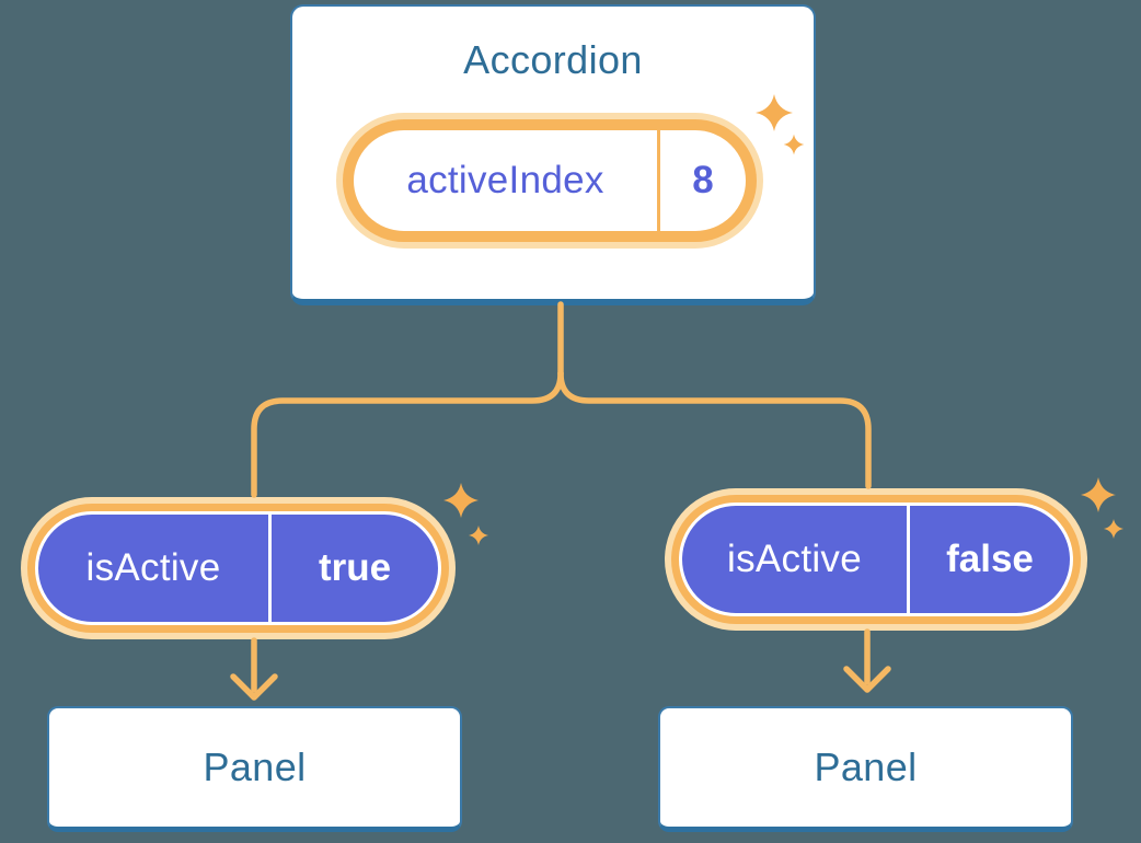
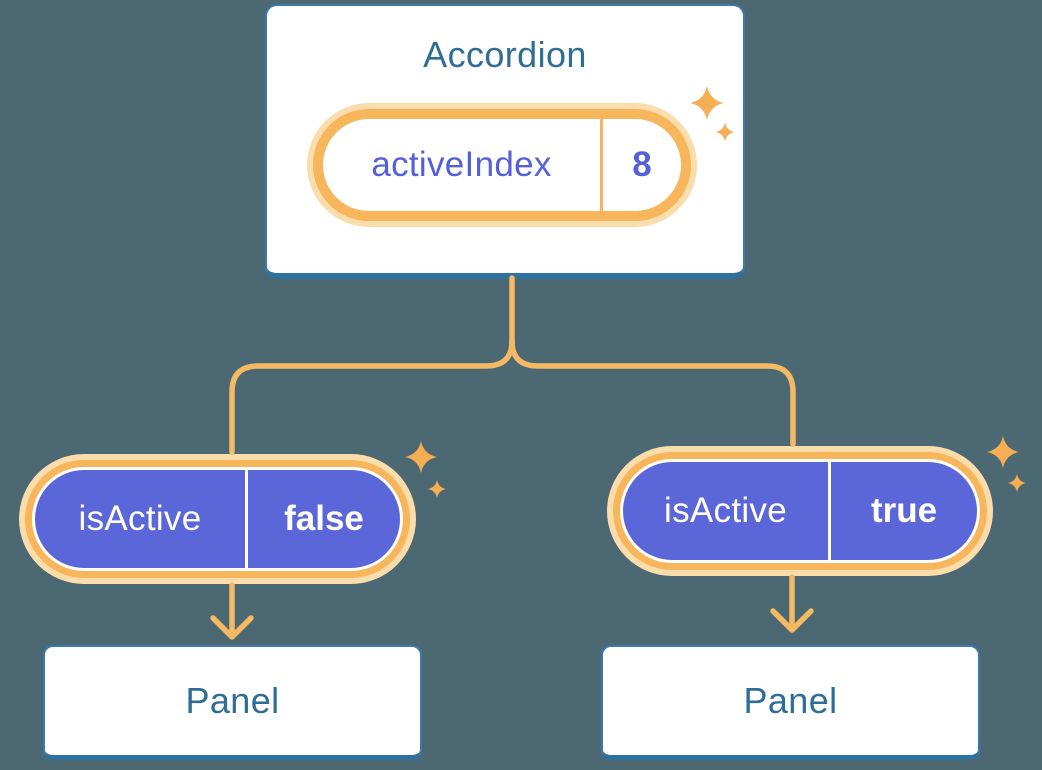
  Accordion
  activeIndex
  8
  isActive
- true
+ false
  isActive
- false
+ true
  Panel
  Panel
